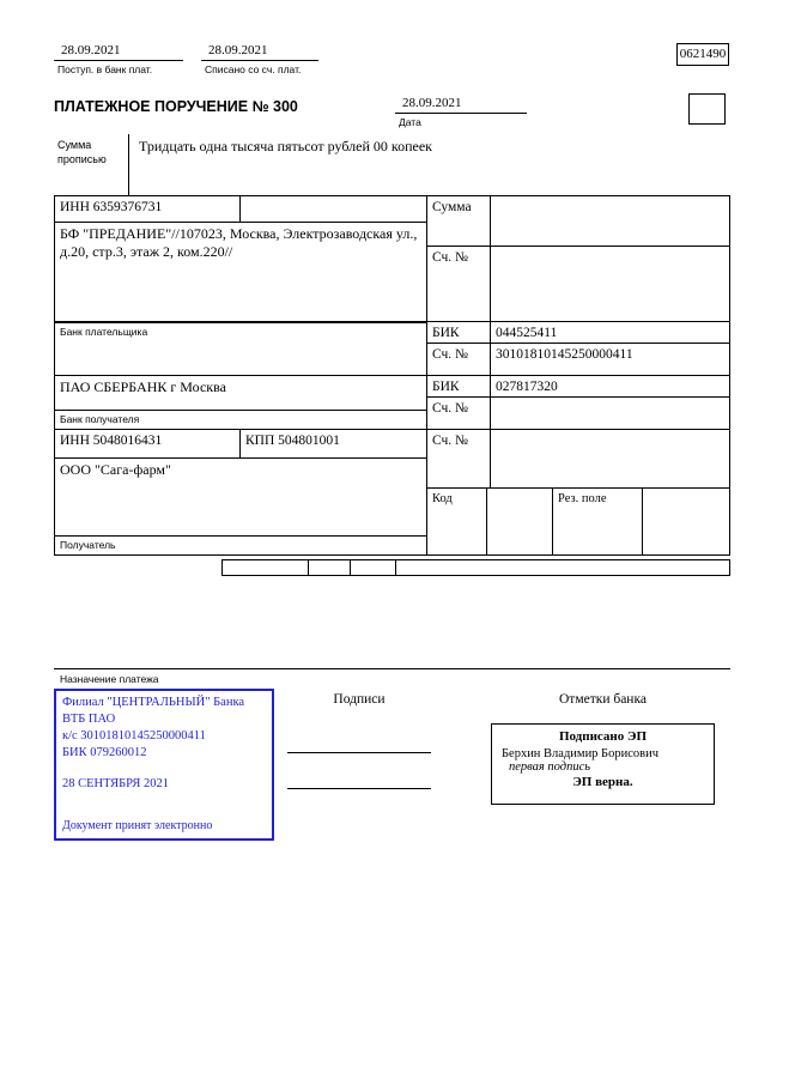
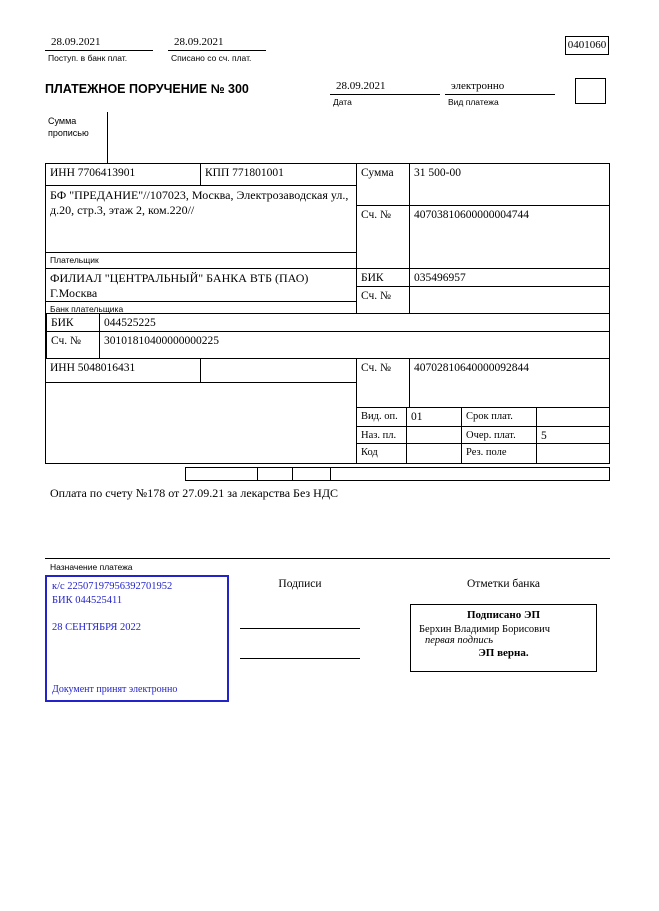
  28.09.2021
  Поступ. в банк плат.
  28.09.2021
  Списано со сч. плат.
- 0621490
+ 0401060
  ПЛАТЕЖНОЕ ПОРУЧЕНИЕ № 300
  28.09.2021
  Дата
+ электронно
+ Вид платежа
  Сумма
  прописью
- Тридцать одна тысяча пятьсот рублей 00 копеек
- ИНН 6359376731
+ ИНН 7706413901
+ КПП 771801001
  БФ "ПРЕДАНИЕ"//107023, Москва, Электрозаводская ул., д.20, стр.3, этаж 2, ком.220//
+ Плательщик
  Сумма
+ 31 500-00
  Сч. №
+ 40703810600000004744
+ ФИЛИАЛ "ЦЕНТРАЛЬНЫЙ" БАНКА ВТБ (ПАО) Г.Москва
  Банк плательщика
  БИК
- 044525411
+ 035496957
  Сч. №
- 30101810145250000411
- ПАО СБЕРБАНК г Москва
- Банк получателя
  БИК
- 027817320
+ 044525225
  Сч. №
+ 30101810400000000225
  ИНН 5048016431
- КПП 504801001
- ООО "Сага-фарм"
- Получатель
  Сч. №
+ 40702810640000092844
+ Вид. оп.
+ 01
+ Срок плат.
+ Наз. пл.
+ Очер. плат.
+ 5
  Код
  Рез. поле
+ Оплата по счету №178 от 27.09.21 за лекарства Без НДС
  Назначение платежа
- Филиал "ЦЕНТРАЛЬНЫЙ" Банка ВТБ ПАО
- к/с 30101810145250000411
+ к/с 22507197956392701952
- БИК 079260012
+ БИК 044525411
- 28 СЕНТЯБРЯ 2021
+ 28 СЕНТЯБРЯ 2022
  Документ принят электронно
  Подписи
  Отметки банка
  Подписано ЭП
  Берхин Владимир Борисович
  первая подпись
  ЭП верна.
